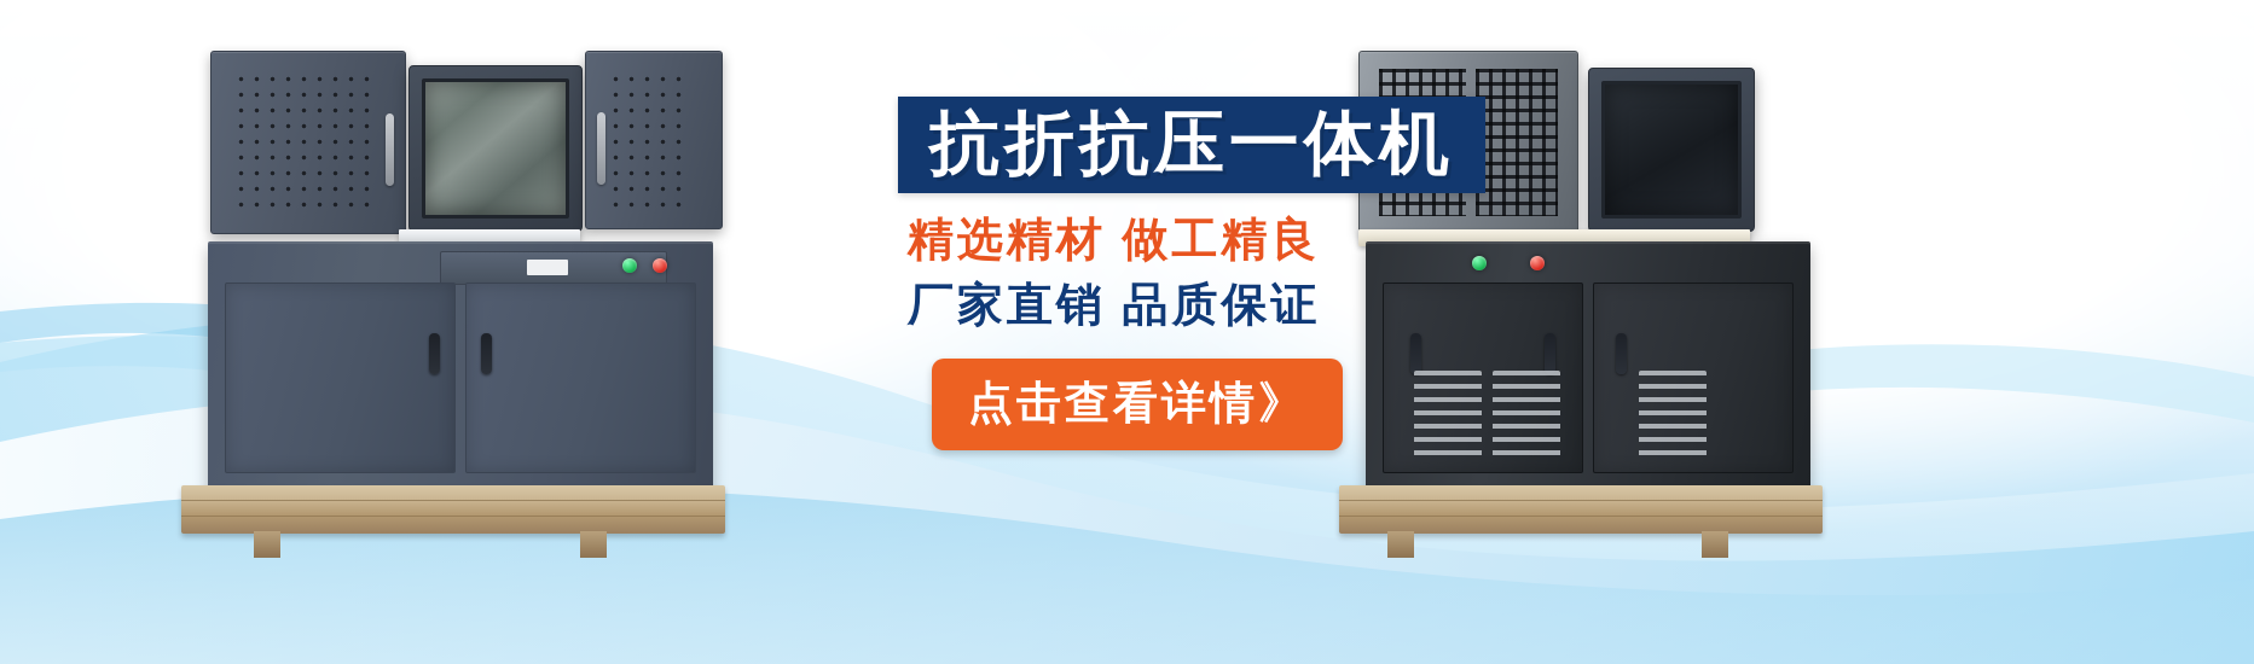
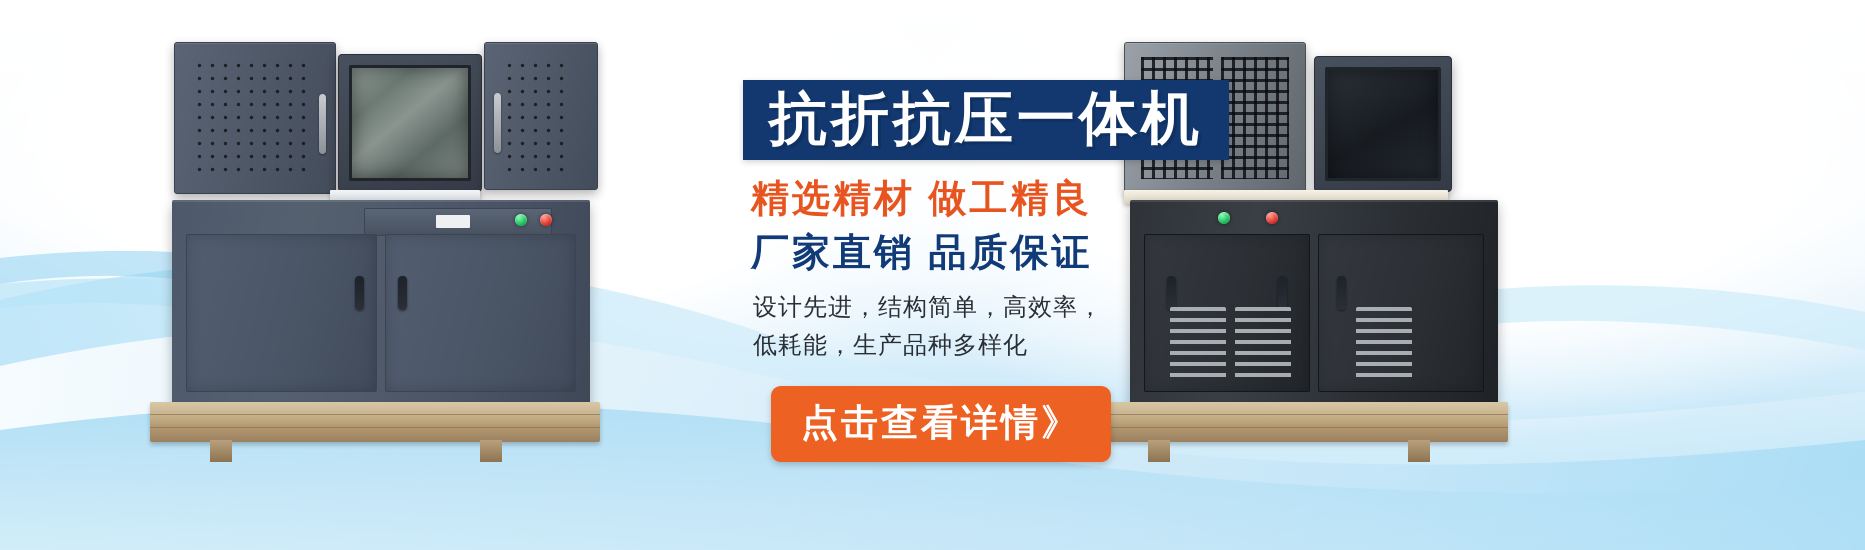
  抗折抗压一体机
  精选精材 做工精良
  厂家直销 品质保证
+ 设计先进，结构简单，高效率，
+ 低耗能，生产品种多样化
  点击查看详情》
